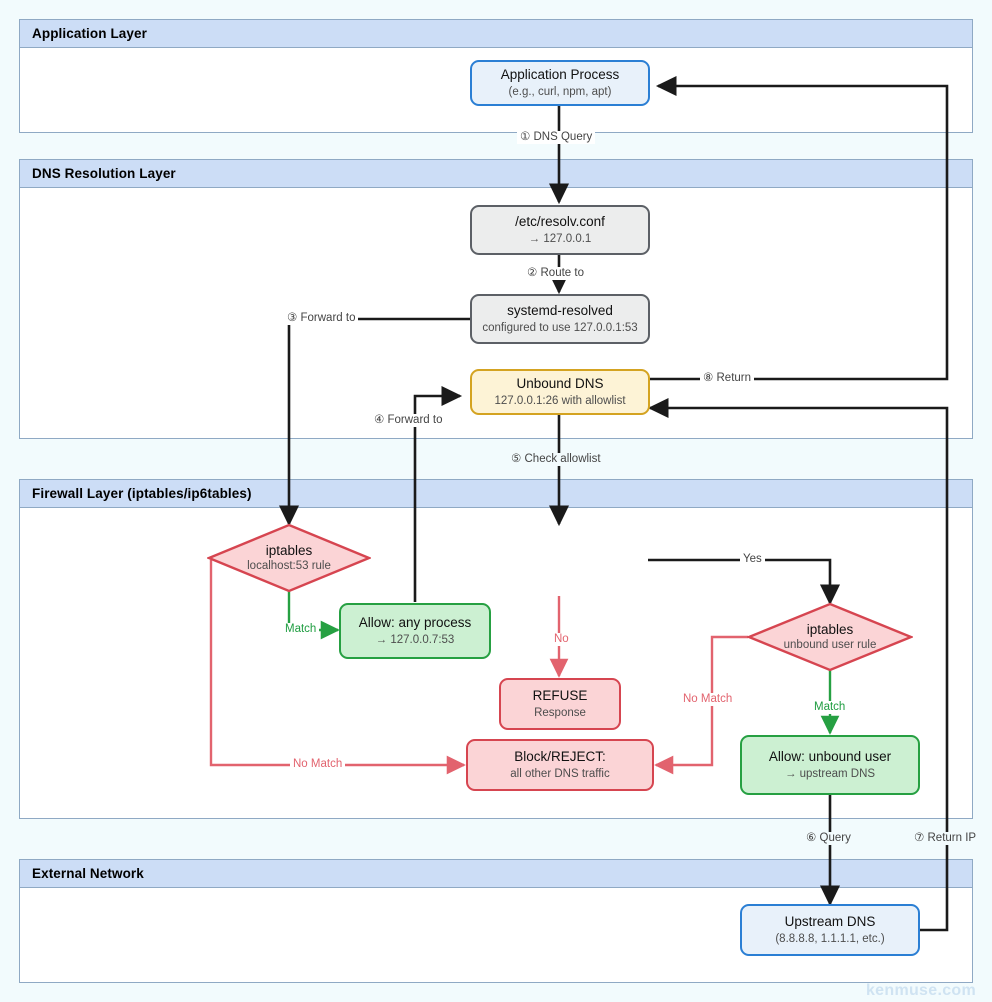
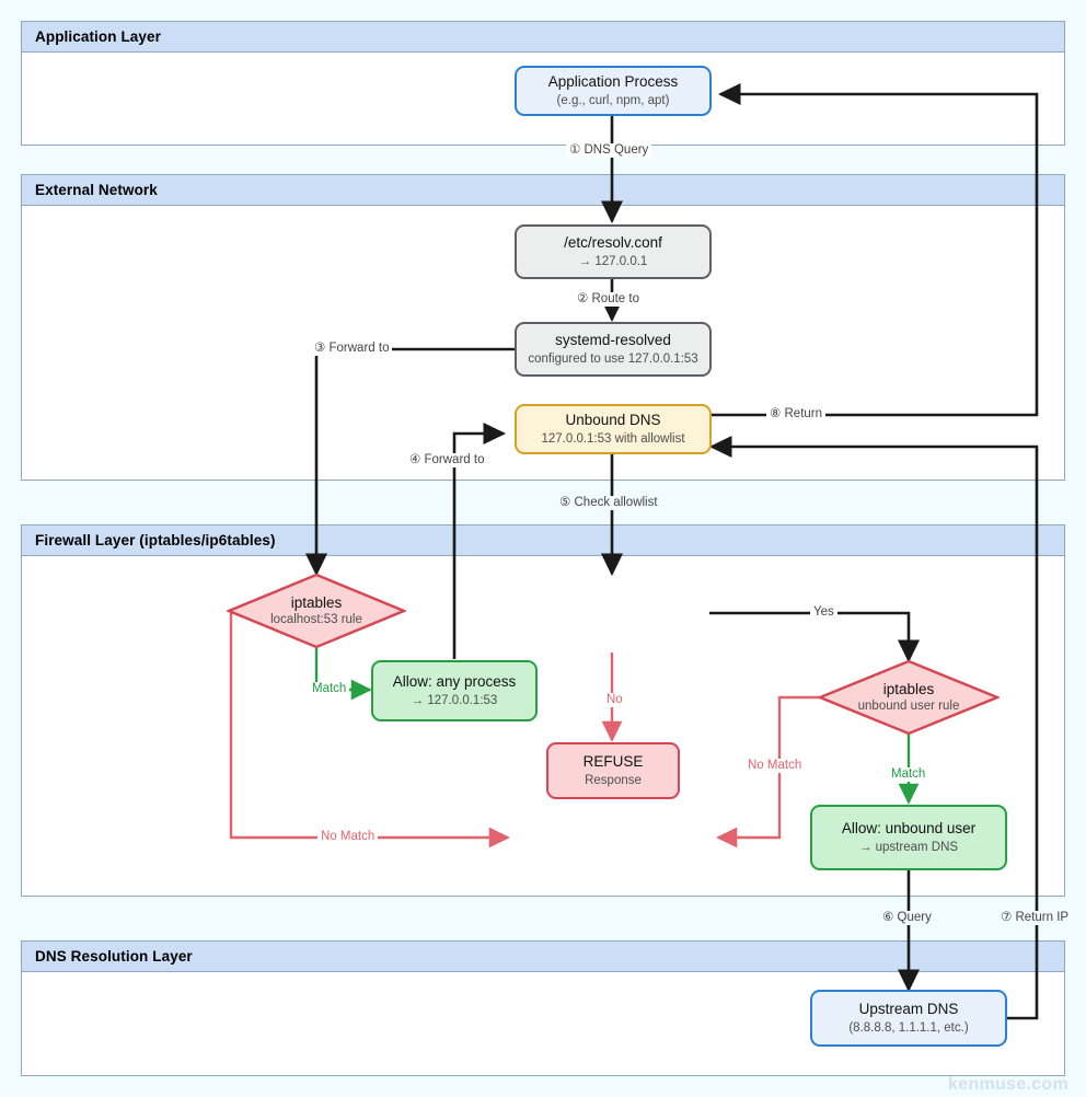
  Application Layer
- DNS Resolution Layer
+ External Network
  Firewall Layer (iptables/ip6tables)
- External Network
+ DNS Resolution Layer
  Application Process
  (e.g., curl, npm, apt)
  /etc/resolv.conf
  → 127.0.0.1
  systemd-resolved
  configured to use 127.0.0.1:53
  Unbound DNS
- 127.0.0.1:26 with allowlist
+ 127.0.0.1:53 with allowlist
  iptables
  localhost:53 rule
  Allow: any process
- → 127.0.0.7:53
+ → 127.0.0.1:53
  iptables
  unbound user rule
  REFUSE
  Response
  Allow: unbound user
  → upstream DNS
- Block/REJECT:
- all other DNS traffic
  Upstream DNS
  (8.8.8.8, 1.1.1.1, etc.)
  ① DNS Query
  ② Route to
  ③ Forward to
  ④ Forward to
  ⑤ Check allowlist
  ⑥ Query
  ⑦ Return IP
  ⑧ Return
  Match
  No Match
  Yes
  No
  Match
  No Match
  kenmuse.com
